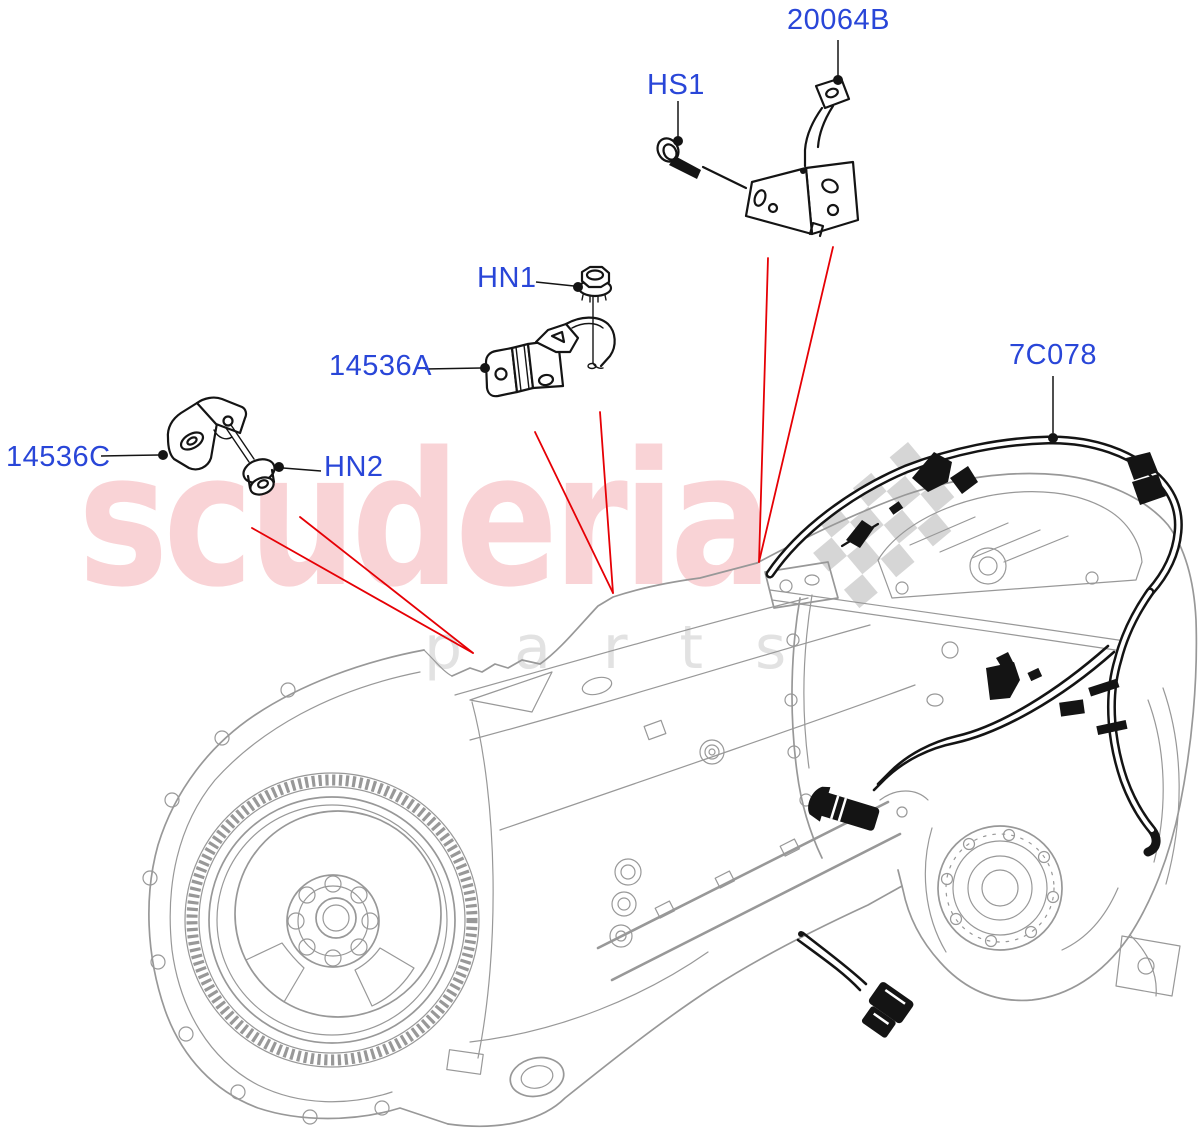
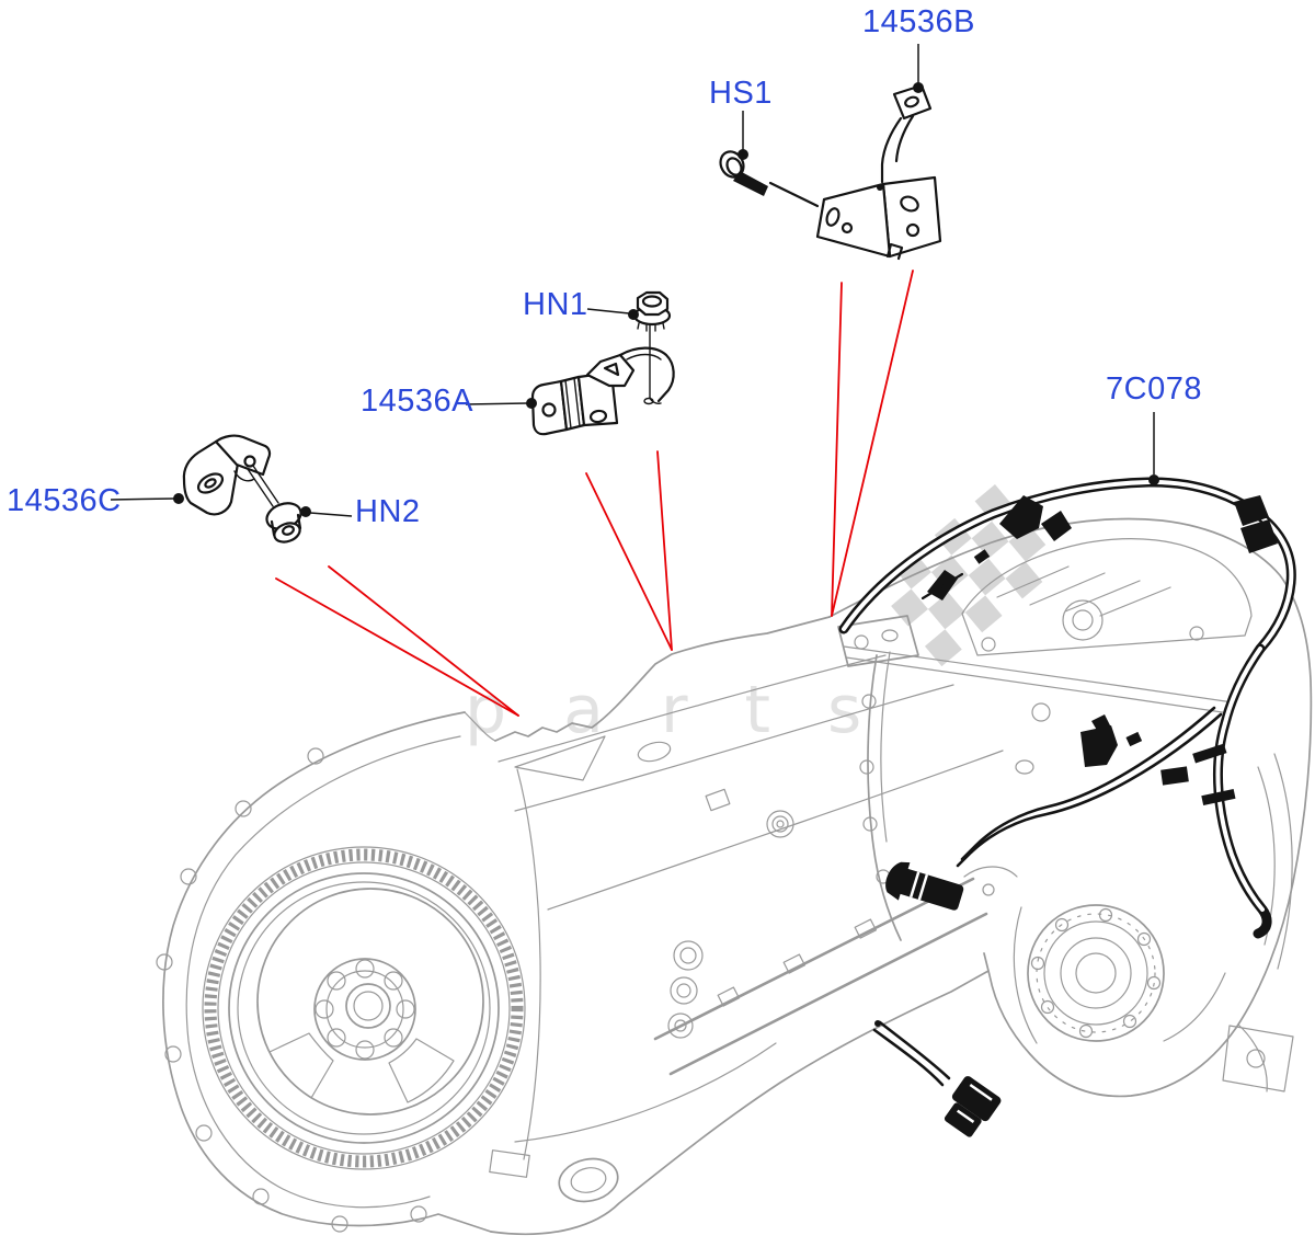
- scuderia
  prts
- 20064B
+ 14536B
  HS1
  HN1
  14536A
  14536C
  HN2
  7C078
